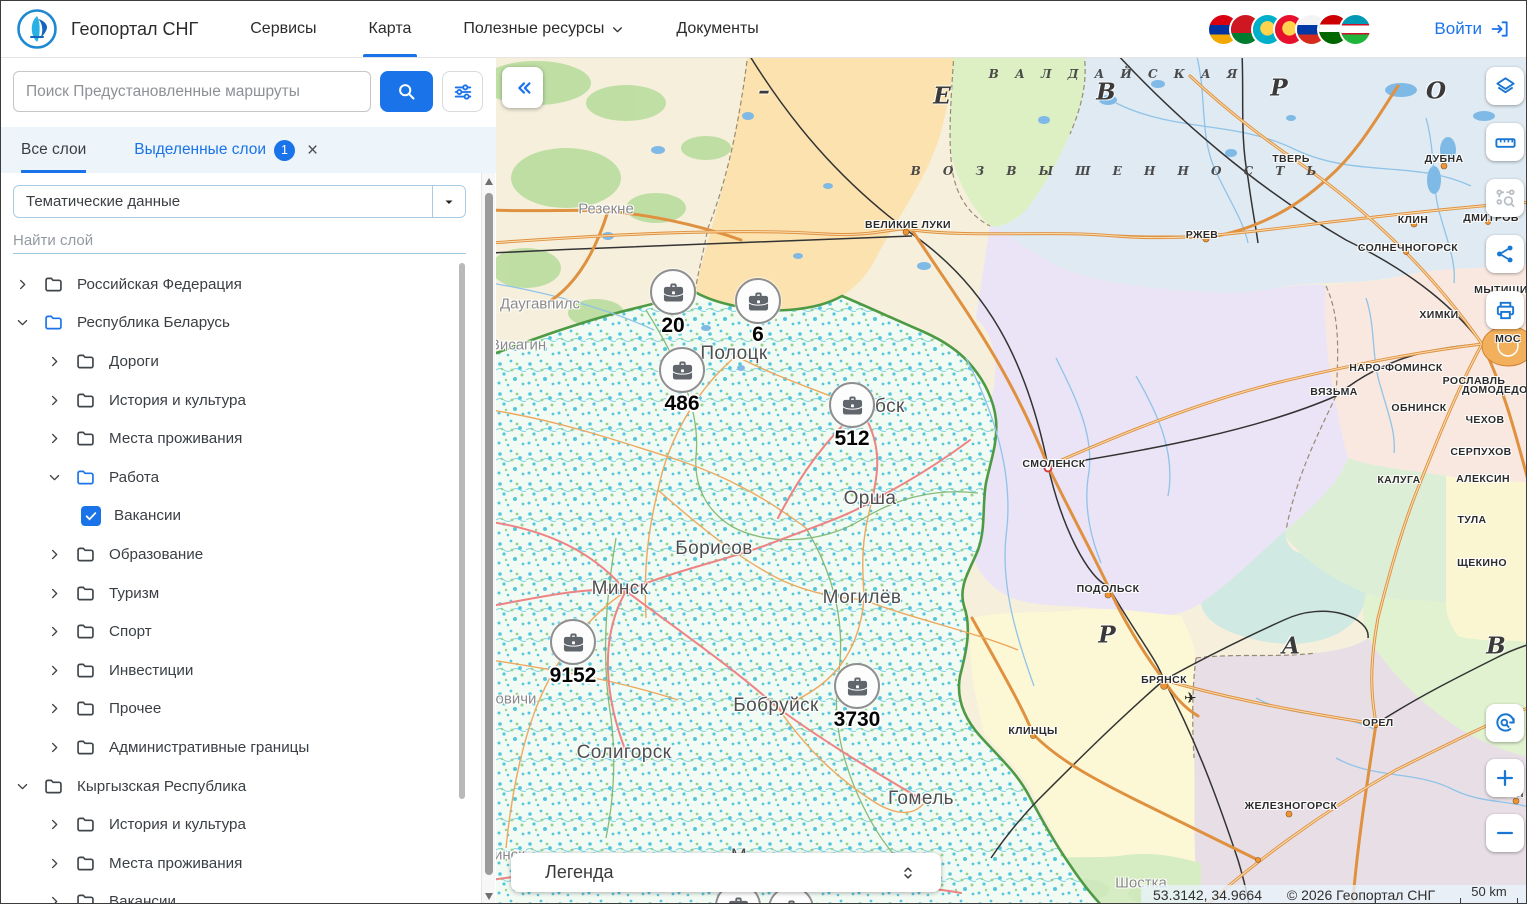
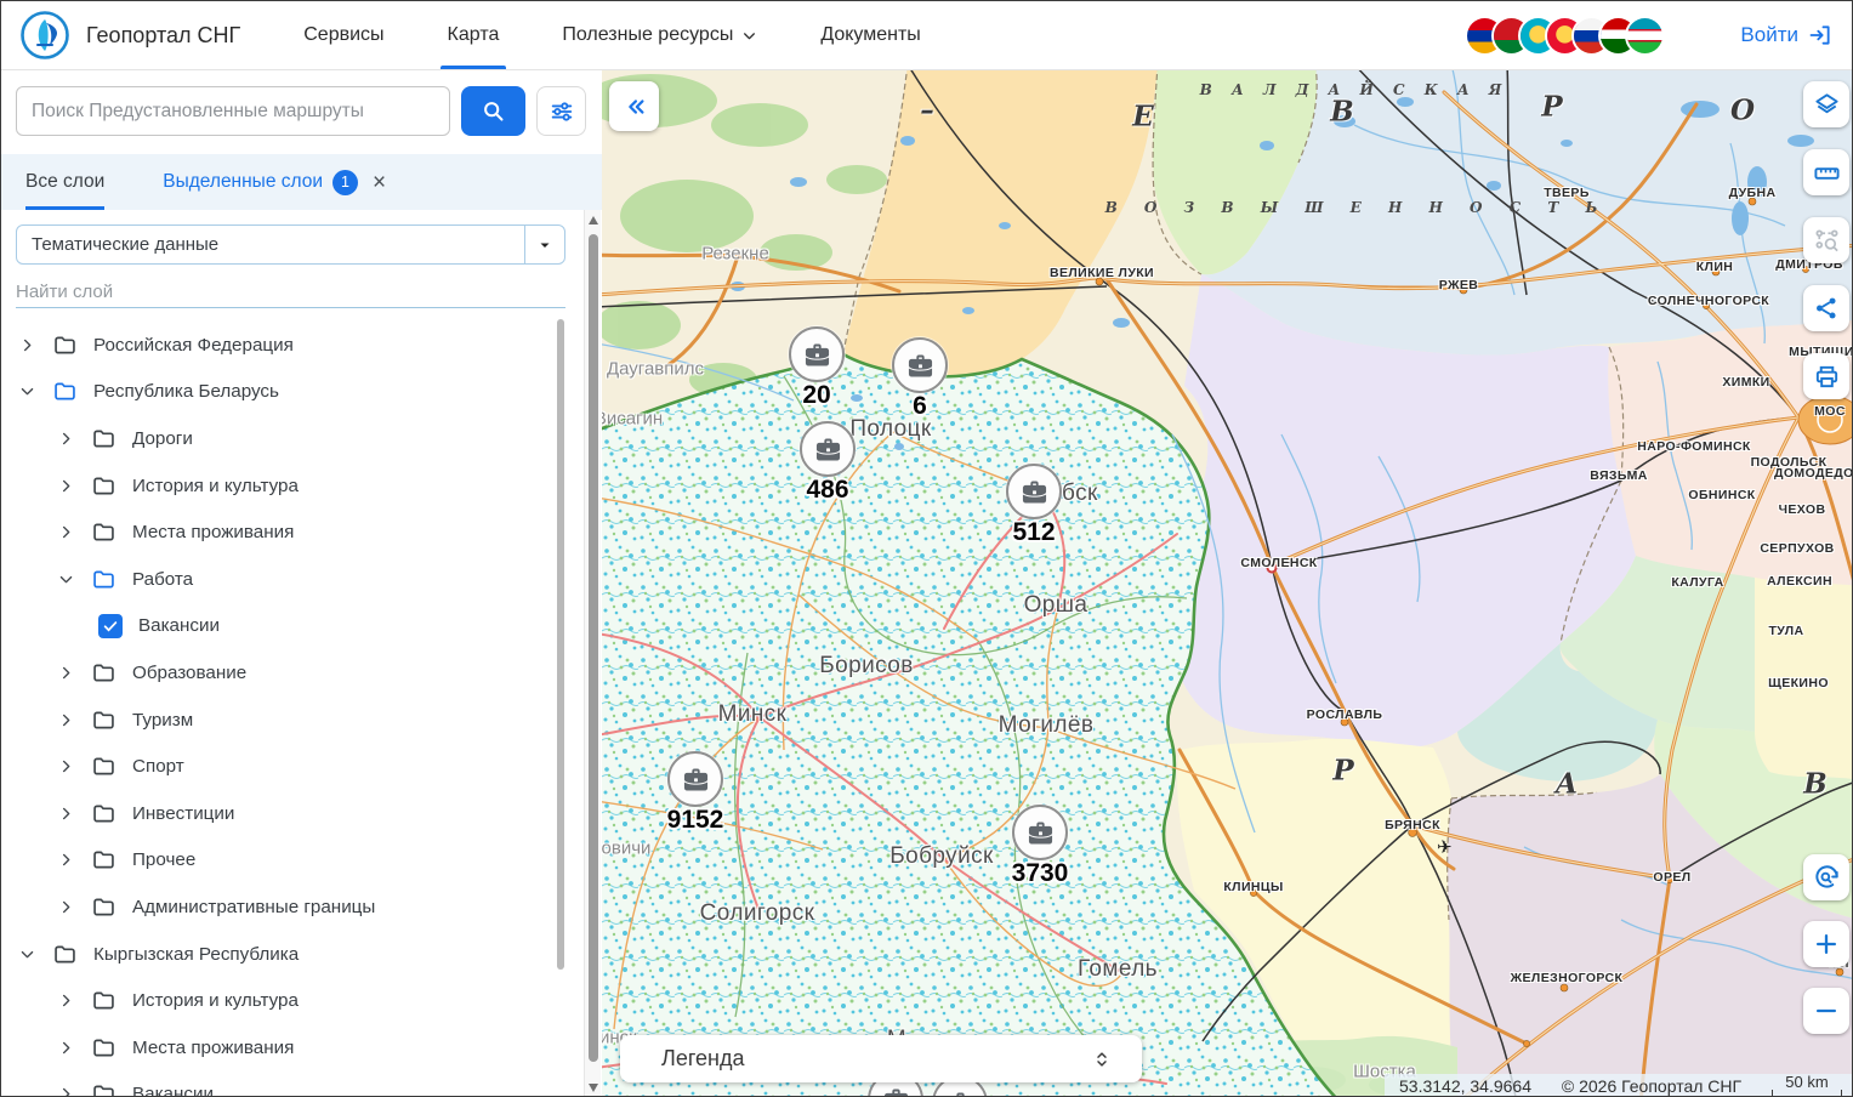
  Геопортал СНГ
  Сервисы
  Карта
  Полезные ресурсы
  Документы
  Войти
  Поиск Предустановленные маршруты
  Все слои
  Выделенные слои
  1
  ×
  Тематические данные
  Найти слой
  Российская Федерация
  Республика Беларусь
  Дороги
  История и культура
  Места проживания
  Работа
  Вакансии
  Образование
  Туризм
  Спорт
  Инвестиции
  Прочее
  Административные границы
  Кыргызская Республика
  История и культура
  Места проживания
  Вакансии
  ✈
  В А Л Д А Й С К А Я
  В О З В Ы Ш Е Н Н О С Т Ь
  –
  Е
  В
  Р
  О
  Р
  А
  В
  Полоцк
  Орша
  Борисов
  Минск
  Могилёв
  Бобруйск
  Солигорск
  Гомель
  Даугавпилс
  Резекне
  исагин
  овичи
  Шостка
  ВЕЛИКИЕ ЛУКИ
  ТВЕРЬ
  ДУБНА
  ДМИТРОВ
  КЛИН
  СОЛНЕЧНОГОРСК
  РЖЕВ
  МЫТИЩИ
  ХИМКИ
  МОС
  НАРО-ФОМИНСК
- РОСЛАВЛЬ
+ ПОДОЛЬСК
  ДОМОДЕДО
  ВЯЗЬМА
  ОБНИНСК
  ЧЕХОВ
  СЕРПУХОВ
  СМОЛЕНСК
  КАЛУГА
  АЛЕКСИН
  ТУЛА
  ЩЕКИНО
- ПОДОЛЬСК
+ РОСЛАВЛЬ
  БРЯНСК
  КЛИНЦЫ
  ОРЕЛ
  ЖЕЛЕЗНОГОРСК
  20
  6
  486
  512
  9152
  3730
  Легенда
  53.3142, 34.9664
  © 2026 Геопортал СНГ
  50 km
